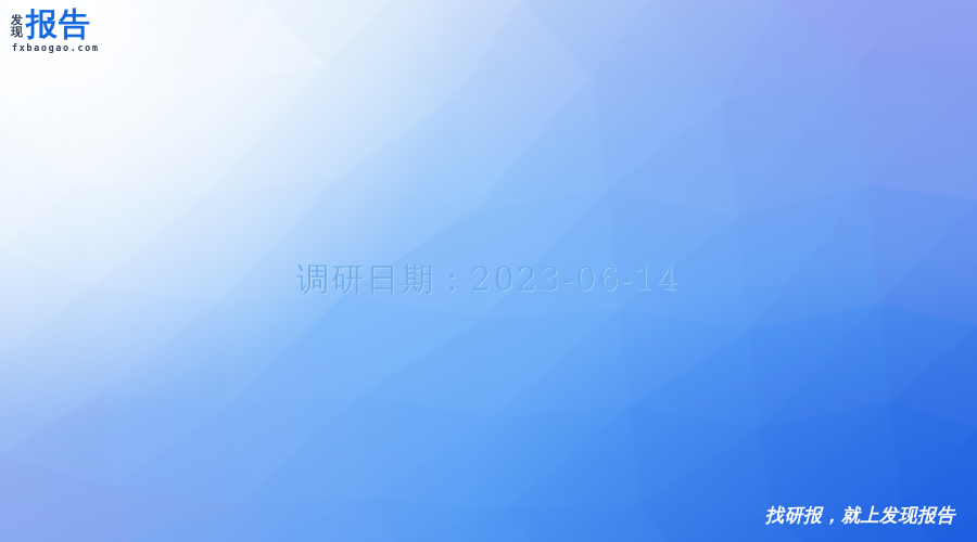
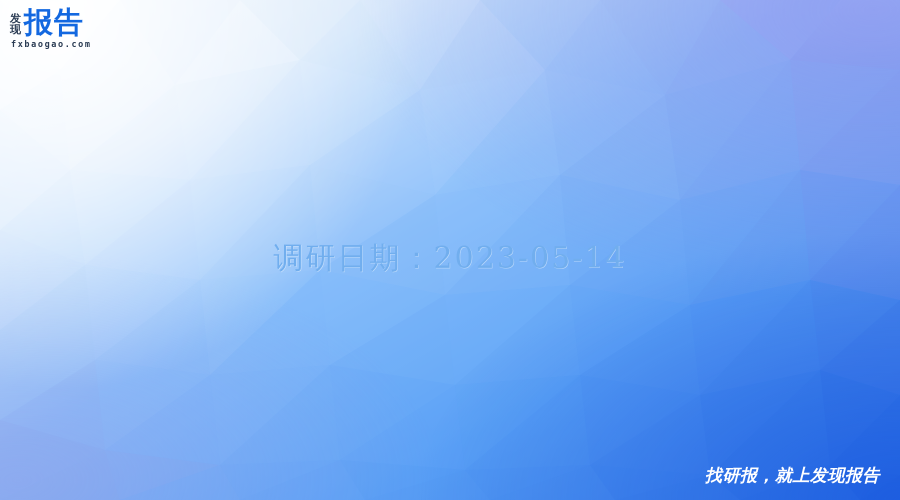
  发
  现
  报告
  fxbaogao.com
- 调研日期：2023-06-14
+ 调研日期：2023-05-14
  找研报，就上发现报告
